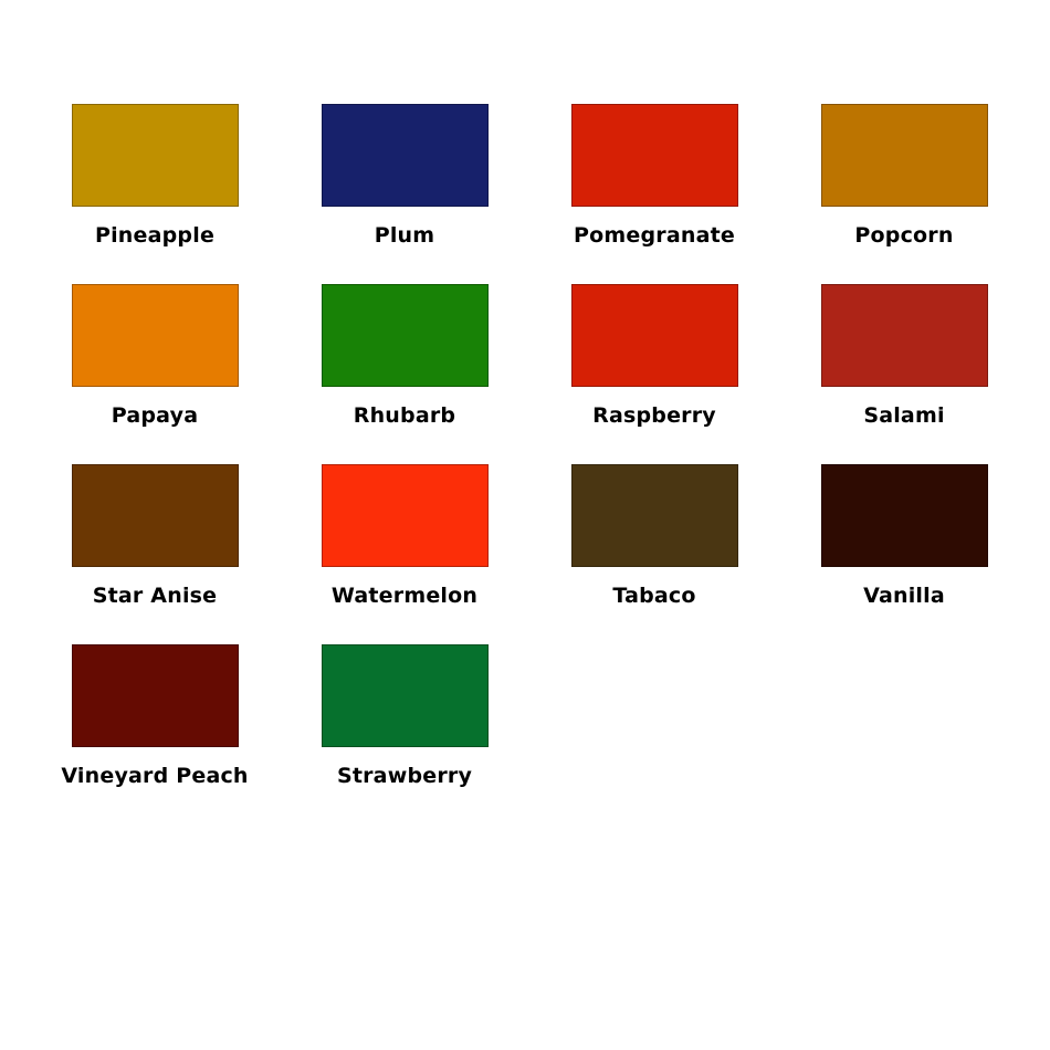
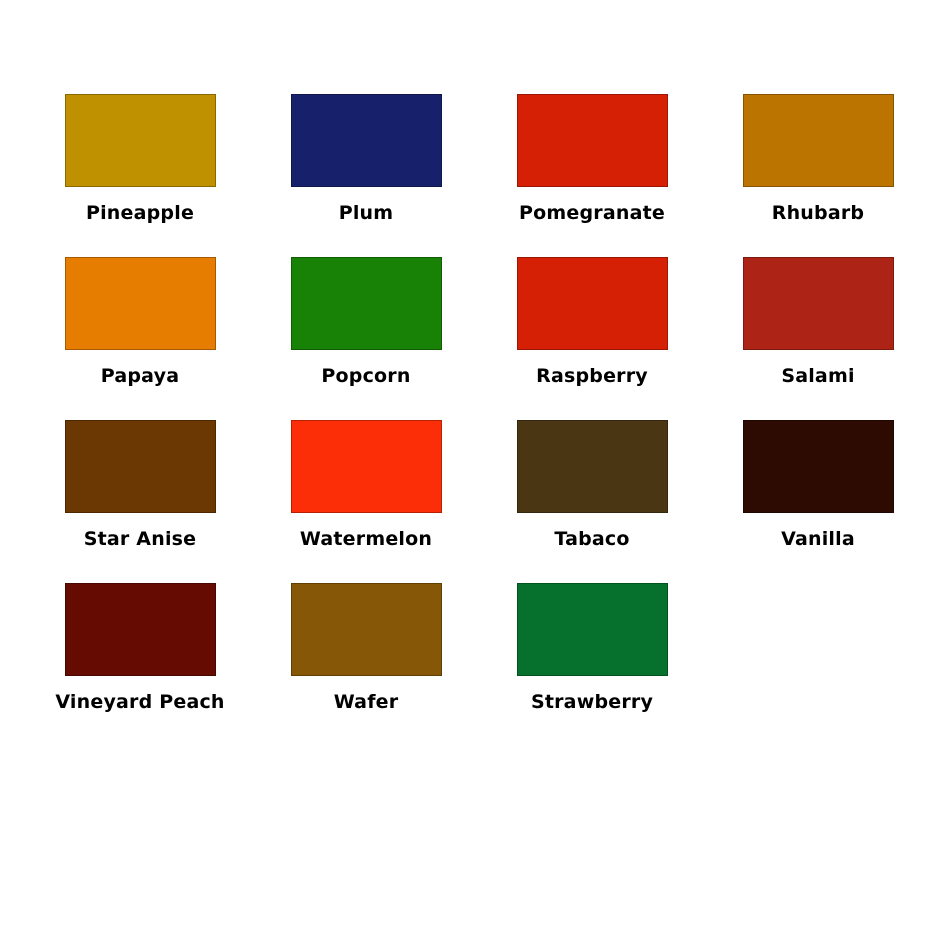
  Pineapple
  Plum
  Pomegranate
- Popcorn
+ Rhubarb
  Papaya
- Rhubarb
+ Popcorn
  Raspberry
  Salami
  Star Anise
  Watermelon
  Tabaco
  Vanilla
  Vineyard Peach
+ Wafer
  Strawberry
